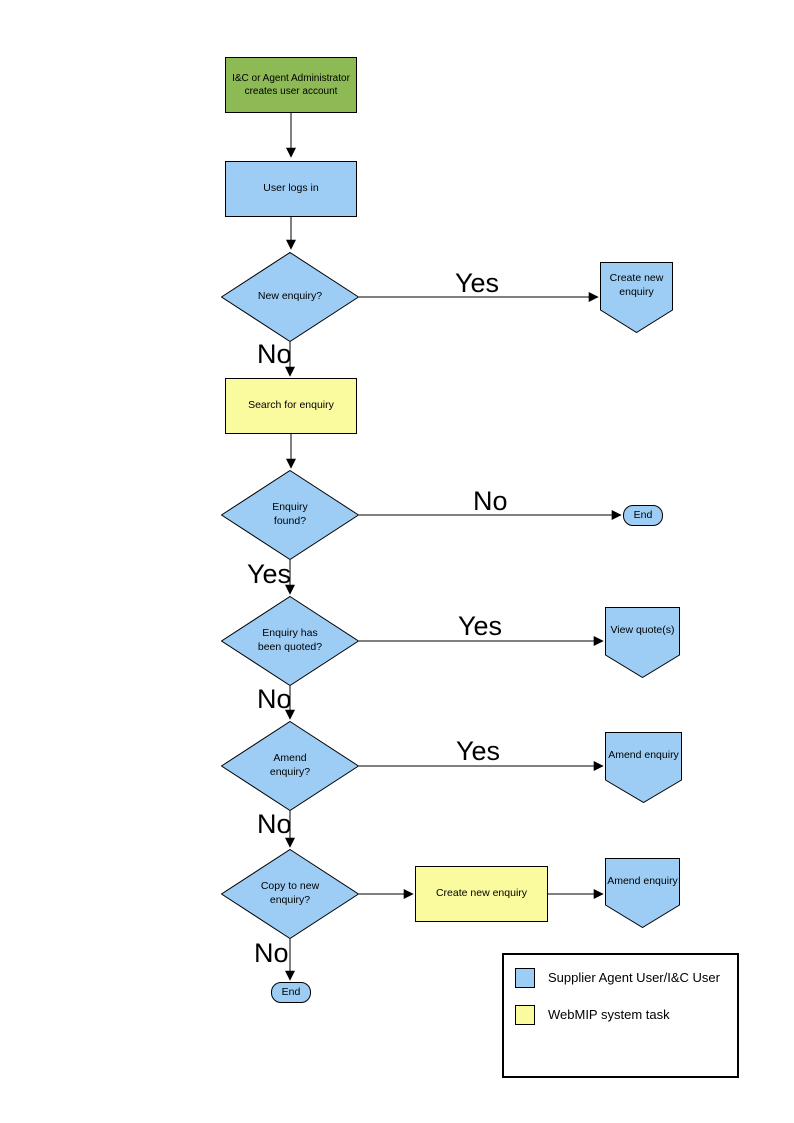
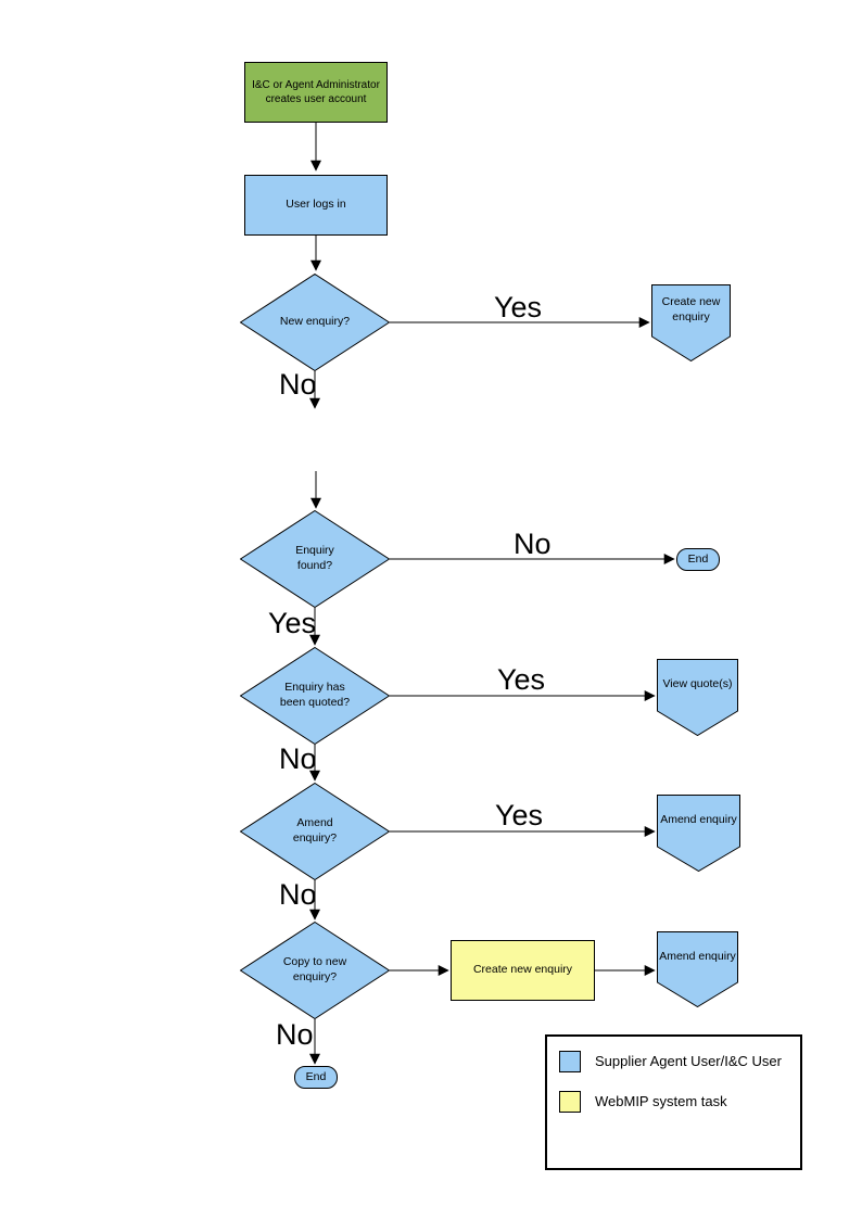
  I&C or Agent Administrator
  creates user account
  User logs in
  New enquiry?
  Create new
  enquiry
- Search for enquiry
  Enquiry
  found?
  End
  Enquiry has
  been quoted?
  View quote(s)
  Amend
  enquiry?
  Amend enquiry
  Copy to new
  enquiry?
  Create new enquiry
  Amend enquiry
  End
  Yes
  No
  No
  Yes
  Yes
  No
  Yes
  No
  No
  Supplier Agent User/I&C User
  WebMIP system task
